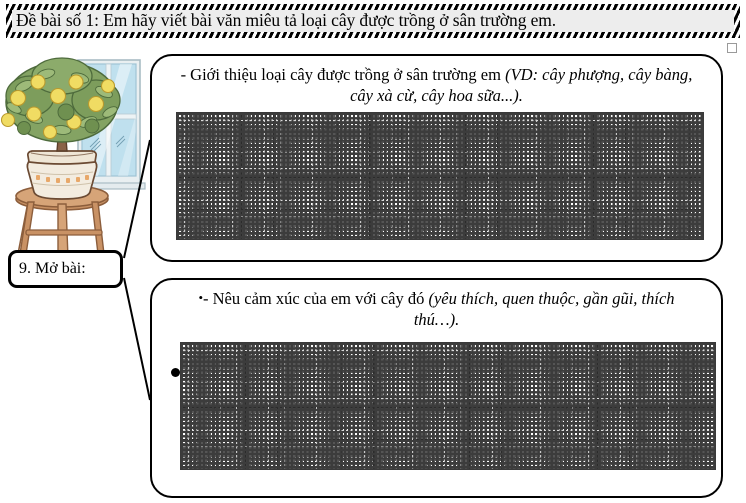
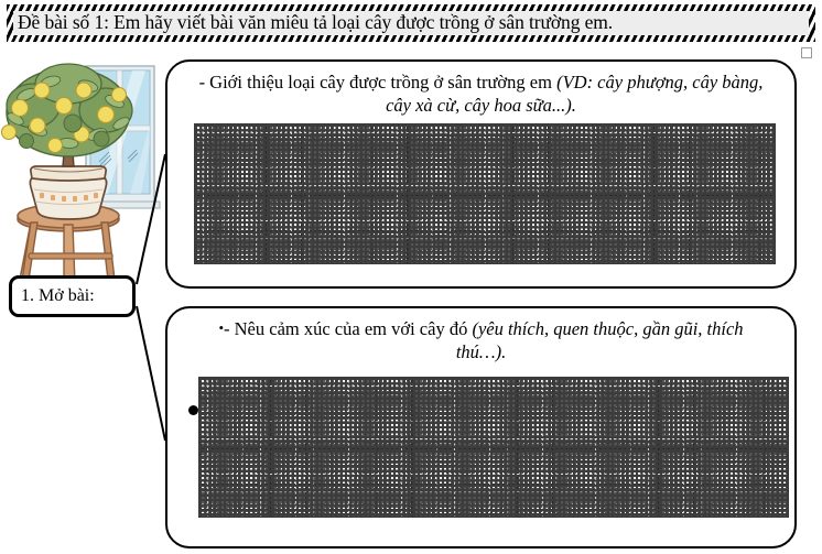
  Đề bài số 1: Em hãy viết bài văn miêu tả loại cây được trồng ở sân trường em.
- 9. Mở bài:
+ 1. Mở bài:
  - Giới thiệu loại cây được trồng ở sân trường em (VD: cây phượng, cây bàng, cây xà cừ, cây hoa sữa...).
  •- Nêu cảm xúc của em với cây đó (yêu thích, quen thuộc, gần gũi, thích thú…).
